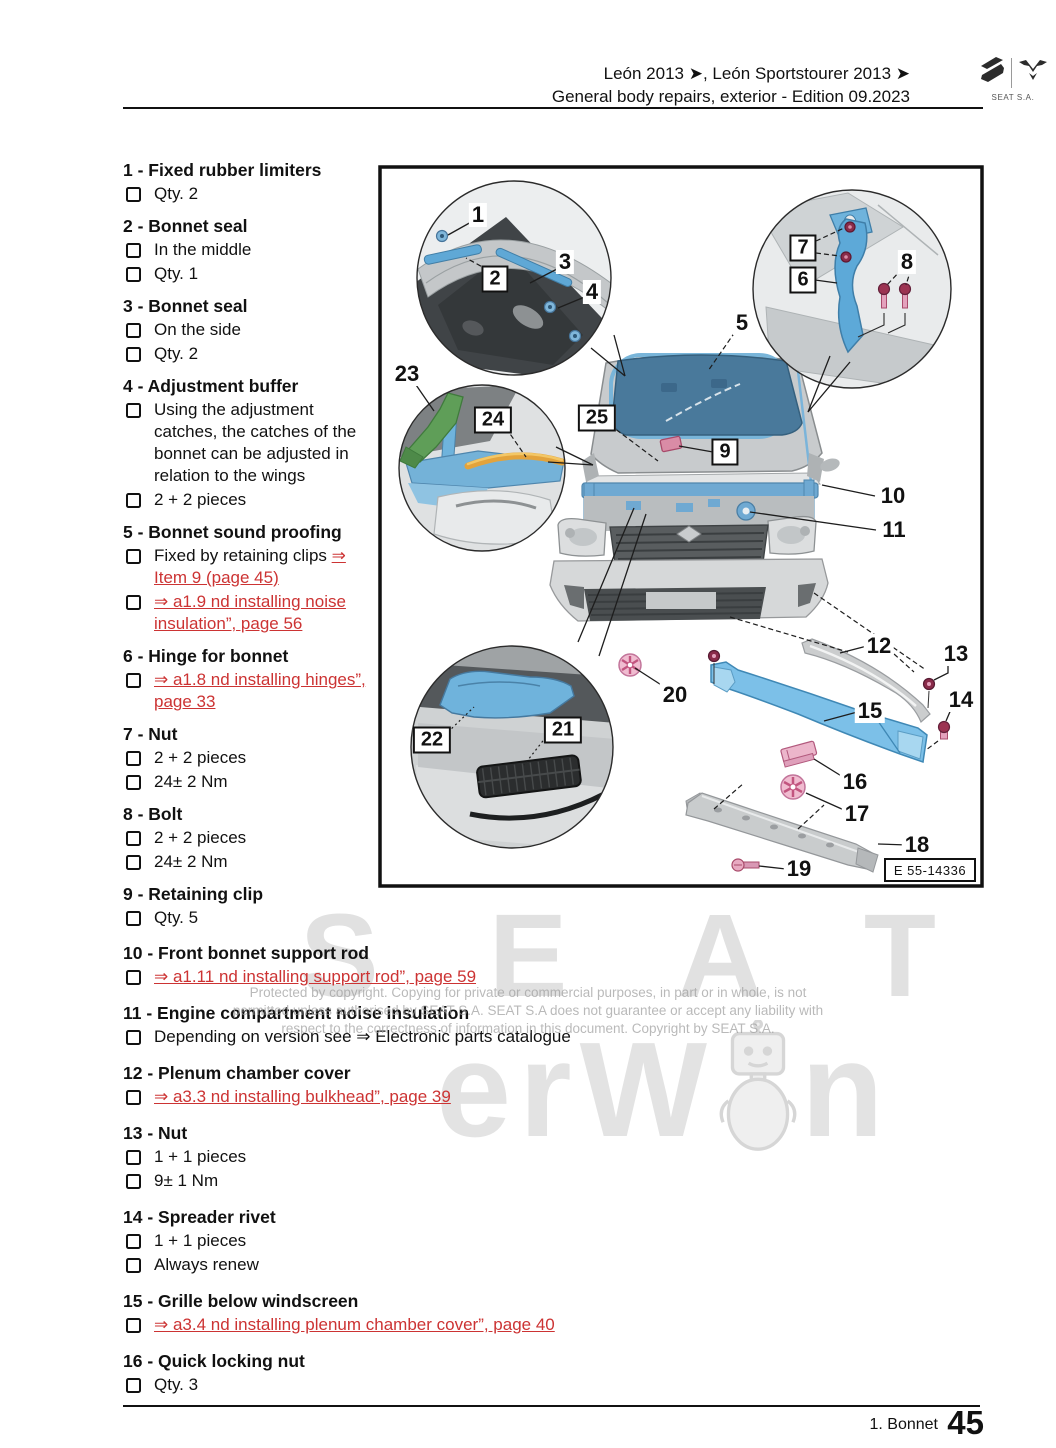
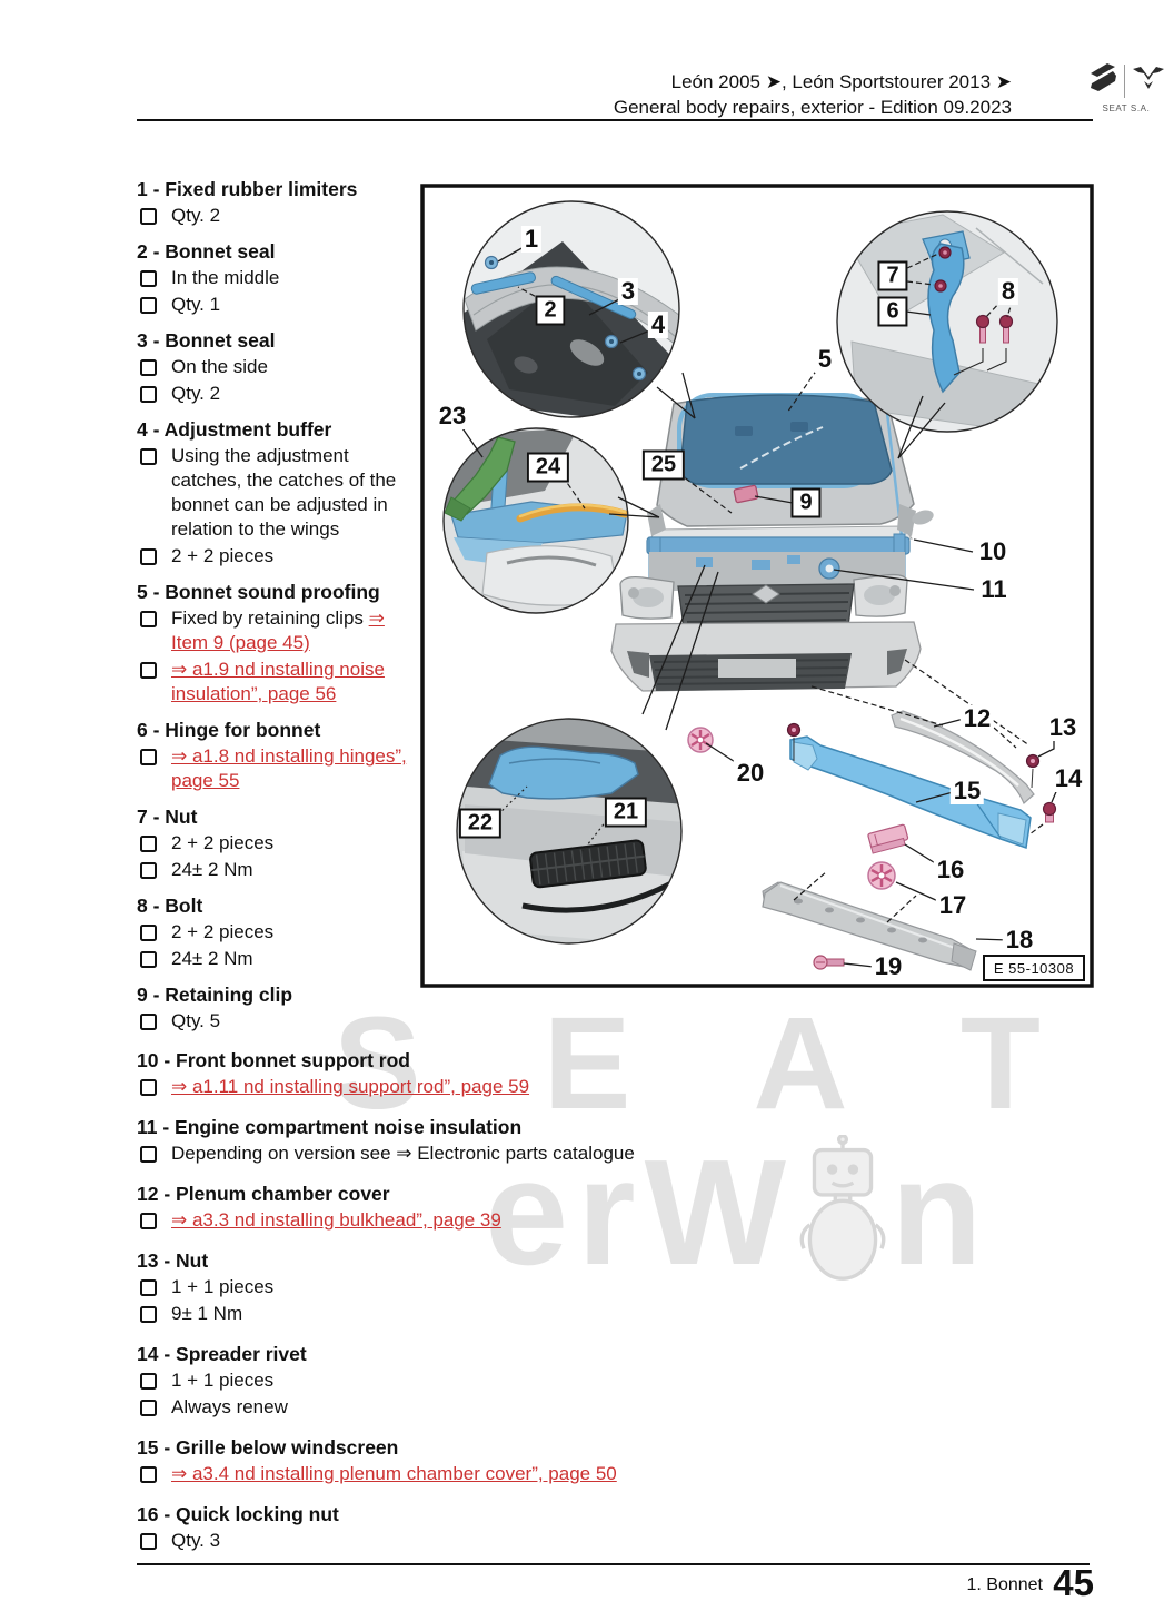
- León 2013 ➤, León Sportstourer 2013 ➤
+ León 2005 ➤, León Sportstourer 2013 ➤
  General body repairs, exterior - Edition 09.2023
  SEAT S.A.
  SEAT
  erW
  n
- Protected by copyright. Copying for private or commercial purposes, in part or in whole, is not
- permitted unless authorised by SEAT S.A. SEAT S.A does not guarantee or accept any liability with
- respect to the correctness of information in this document. Copyright by SEAT S.A.
  1 - Fixed rubber limiters
  Qty. 2
  2 - Bonnet seal
  In the middle
  Qty. 1
  3 - Bonnet seal
  On the side
  Qty. 2
  4 - Adjustment buffer
  Using the adjustment catches, the catches of the bonnet can be adjusted in relation to the wings
  2 + 2 pieces
  5 - Bonnet sound proofing
  Fixed by retaining clips ⇒ Item 9 (page 45)
  ⇒ a1.9 nd installing noise insulation”, page 56
  6 - Hinge for bonnet
- ⇒ a1.8 nd installing hinges”, page 33
+ ⇒ a1.8 nd installing hinges”, page 55
  7 - Nut
  2 + 2 pieces
  24± 2 Nm
  8 - Bolt
  2 + 2 pieces
  24± 2 Nm
  9 - Retaining clip
  Qty. 5
  10 - Front bonnet support rod
  ⇒ a1.11 nd installing support rod”, page 59
  11 - Engine compartment noise insulation
  Depending on version see ⇒ Electronic parts catalogue
  12 - Plenum chamber cover
  ⇒ a3.3 nd installing bulkhead”, page 39
  13 - Nut
  1 + 1 pieces
  9± 1 Nm
  14 - Spreader rivet
  1 + 1 pieces
  Always renew
  15 - Grille below windscreen
- ⇒ a3.4 nd installing plenum chamber cover”, page 40
+ ⇒ a3.4 nd installing plenum chamber cover”, page 50
  16 - Quick locking nut
  Qty. 3
  1
  2
  3
  4
  5
  6
  7
  8
  9
  10
  11
  12
  13
  14
  15
  16
  17
  18
  19
  20
  21
  22
  23
  24
  25
- E 55-14336
+ E 55-10308
  1. Bonnet
  45
